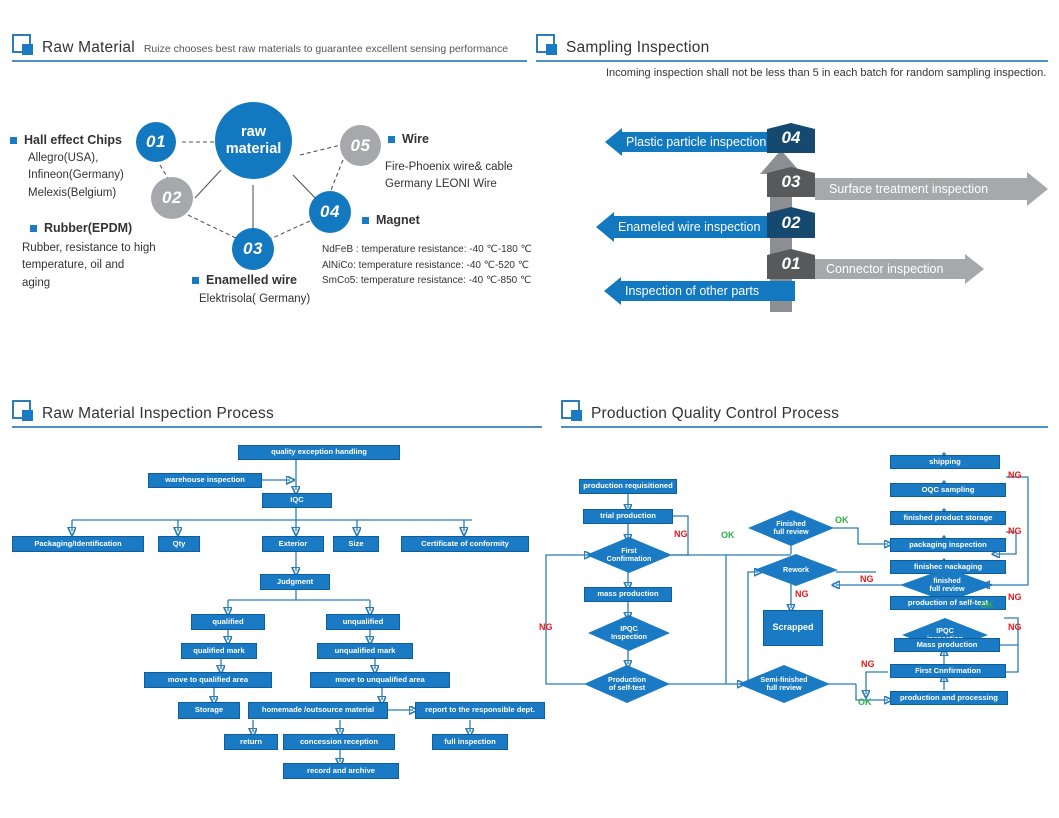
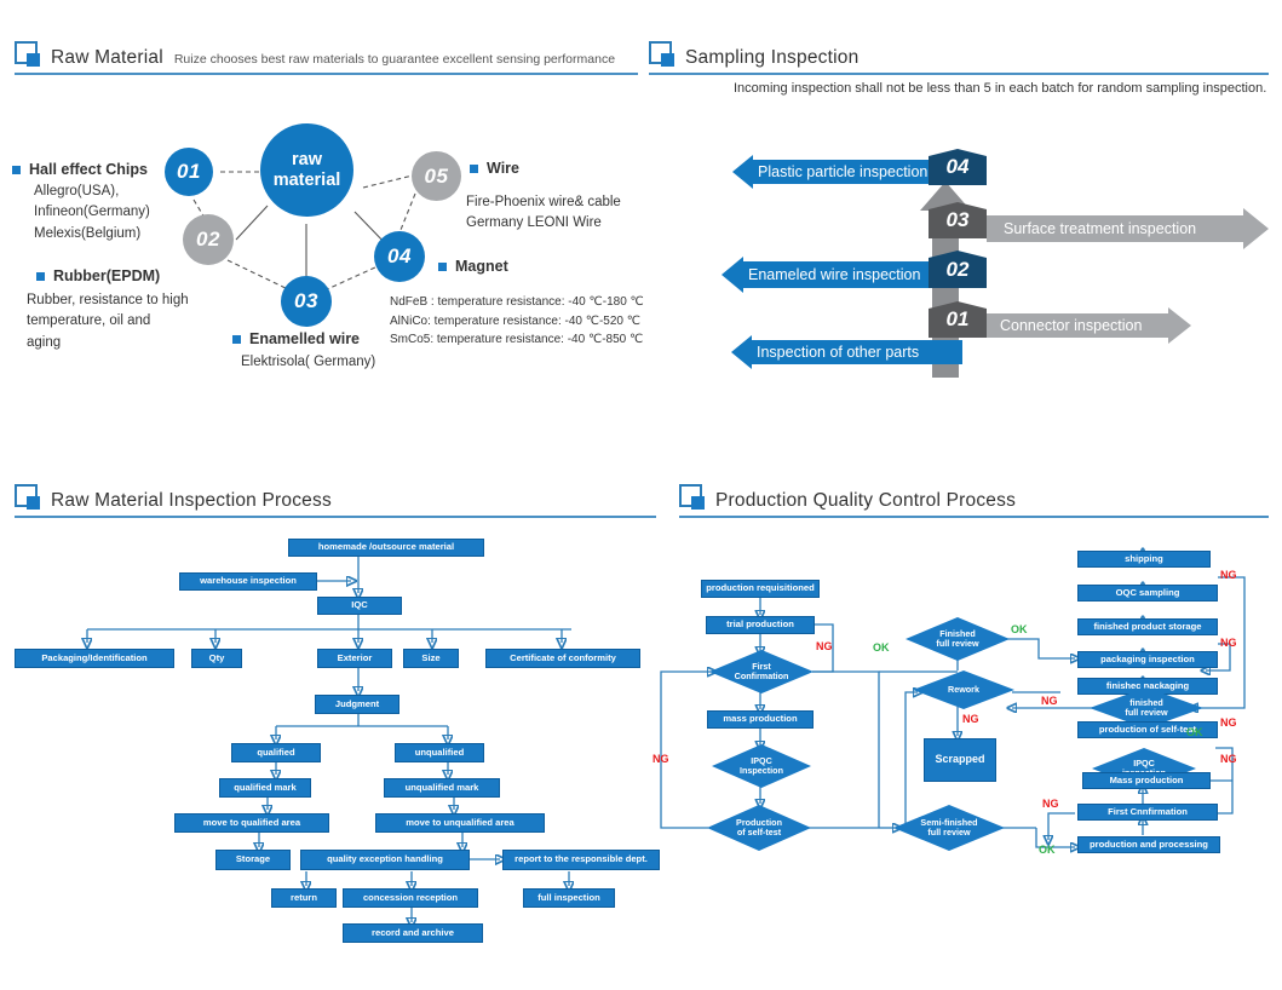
  Raw Material
  Ruize chooses best raw materials to guarantee excellent sensing performance
  raw material
  01
  02
  03
  04
  05
  Hall effect Chips
  Allegro(USA),
  Infineon(Germany)
  Melexis(Belgium)
  Rubber(EPDM)
  Rubber, resistance to high
  temperature, oil and
  aging
  Enamelled wire
  Elektrisola( Germany)
  Wire
  Fire-Phoenix wire& cable
  Germany LEONI Wire
  Magnet
  NdFeB : temperature resistance: -40 ℃-180 ℃
  AlNiCo: temperature resistance: -40 ℃-520 ℃
  SmCo5: temperature resistance: -40 ℃-850 ℃
  Sampling Inspection
  Incoming inspection shall not be less than 5 in each batch for random sampling inspection.
  Plastic particle inspection
  04
  03
  Surface treatment inspection
  Enameled wire inspection
  02
  01
  Connector inspection
  Inspection of other parts
  Raw Material Inspection Process
- quality exception handling
+ homemade /outsource material
  warehouse inspection
  IQC
  Packaging/Identification
  Qty
  Exterior
  Size
  Certificate of conformity
  Judgment
  qualified
  unqualified
  qualified mark
  unqualified mark
  move to qualified area
  move to unqualified area
  Storage
- homemade /outsource material
+ quality exception handling
  report to the responsible dept.
  return
  concession reception
  full inspection
  record and archive
  Production Quality Control Process
  production requisitioned
  trial production
  First
  Confirmation
  mass production
  IPQC
  Inspection
  Production
  of self-test
  Semi-finished
  full review
  Finished
  full review
  Rework
  Scrapped
  shipping
  OQC sampling
  finished product storage
  packaging inspection
  finishec packaging
  finished
  full review
  production of self-test
  IPQC
  Mass production
  First Cnnfirmation
  production and processing
  NG
  OK
  OK
  NG
  NG
  OK
  NG
  NG
  NG
  NG
  NG
  OK
  NG
